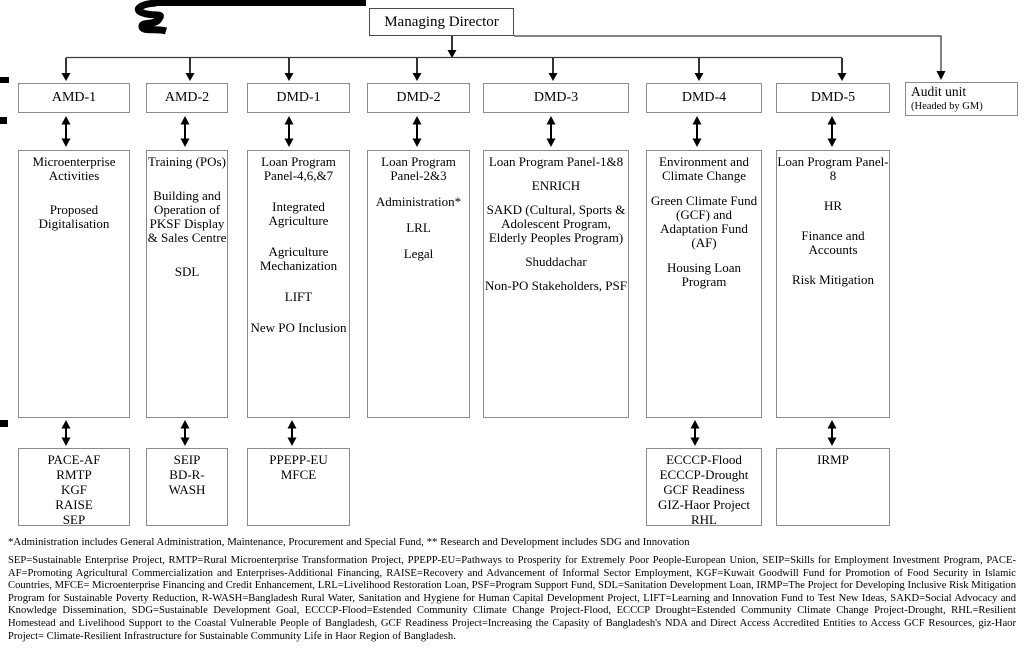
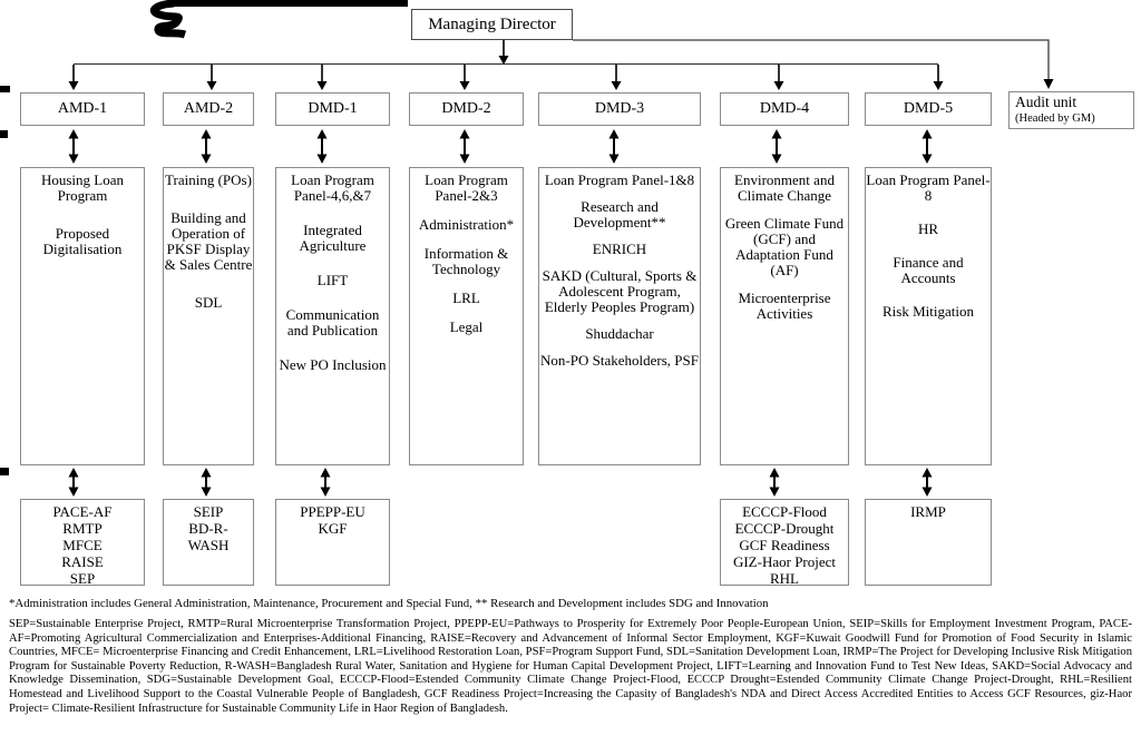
  Managing Director
  Audit unit
  (Headed by GM)
  AMD-1
- Microenterprise Activities
+ Housing Loan Program
  Proposed Digitalisation
  PACE-AF
  RMTP
- KGF
+ MFCE
  RAISE
  SEP
  AMD-2
  Training (POs)
  Building and Operation of PKSF Display & Sales Centre
  SDL
  SEIP
  BD-R-
  WASH
  DMD-1
  Loan Program Panel-4,6,&7
  Integrated Agriculture
- Agriculture Mechanization
  LIFT
+ Communication and Publication
  New PO Inclusion
  PPEPP-EU
- MFCE
+ KGF
  DMD-2
  Loan Program Panel-2&3
  Administration*
+ Information & Technology
  LRL
  Legal
  DMD-3
  Loan Program Panel-1&8
+ Research and Development**
  ENRICH
  SAKD (Cultural, Sports & Adolescent Program, Elderly Peoples Program)
  Shuddachar
  Non-PO Stakeholders, PSF
  DMD-4
  Environment and Climate Change
  Green Climate Fund (GCF) and Adaptation Fund (AF)
- Housing Loan Program
+ Microenterprise Activities
  ECCCP-Flood
  ECCCP-Drought
  GCF Readiness
  GIZ-Haor Project
  RHL
  DMD-5
  Loan Program Panel-8
  HR
  Finance and Accounts
  Risk Mitigation
  IRMP
  *Administration includes General Administration, Maintenance, Procurement and Special Fund, ** Research and Development includes SDG and Innovation
  SEP=Sustainable Enterprise Project, RMTP=Rural Microenterprise Transformation Project, PPEPP-EU=Pathways to Prosperity for Extremely Poor People-European Union, SEIP=Skills for Employment Investment Program, PACE-AF=Promoting Agricultural Commercialization and Enterprises-Additional Financing, RAISE=Recovery and Advancement of Informal Sector Employment, KGF=Kuwait Goodwill Fund for Promotion of Food Security in Islamic Countries, MFCE= Microenterprise Financing and Credit Enhancement, LRL=Livelihood Restoration Loan, PSF=Program Support Fund, SDL=Sanitation Development Loan, IRMP=The Project for Developing Inclusive Risk Mitigation Program for Sustainable Poverty Reduction, R-WASH=Bangladesh Rural Water, Sanitation and Hygiene for Human Capital Development Project, LIFT=Learning and Innovation Fund to Test New Ideas, SAKD=Social Advocacy and Knowledge Dissemination, SDG=Sustainable Development Goal, ECCCP-Flood=Estended Community Climate Change Project-Flood, ECCCP Drought=Estended Community Climate Change Project-Drought, RHL=Resilient Homestead and Livelihood Support to the Coastal Vulnerable People of Bangladesh, GCF Readiness Project=Increasing the Capasity of Bangladesh's NDA and Direct Access Accredited Entities to Access GCF Resources, giz-Haor Project= Climate-Resilient Infrastructure for Sustainable Community Life in Haor Region of Bangladesh.
